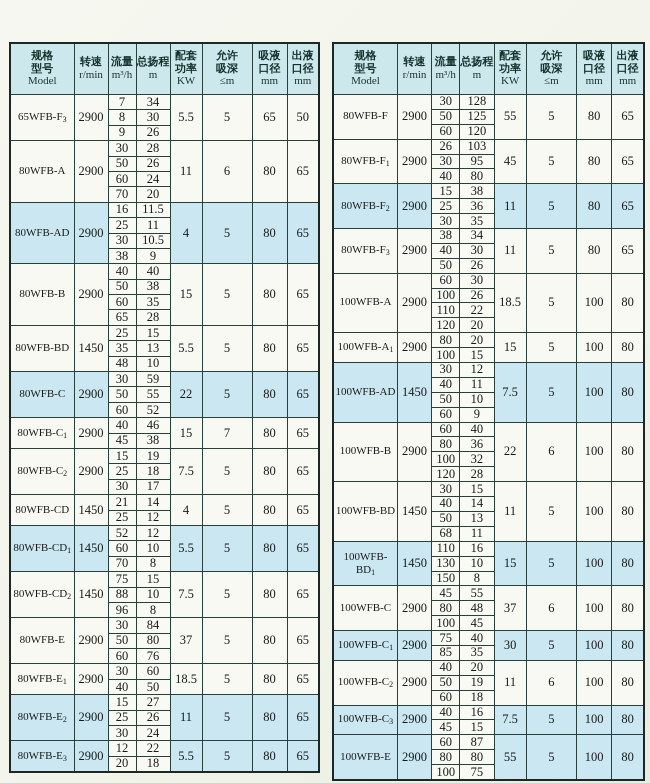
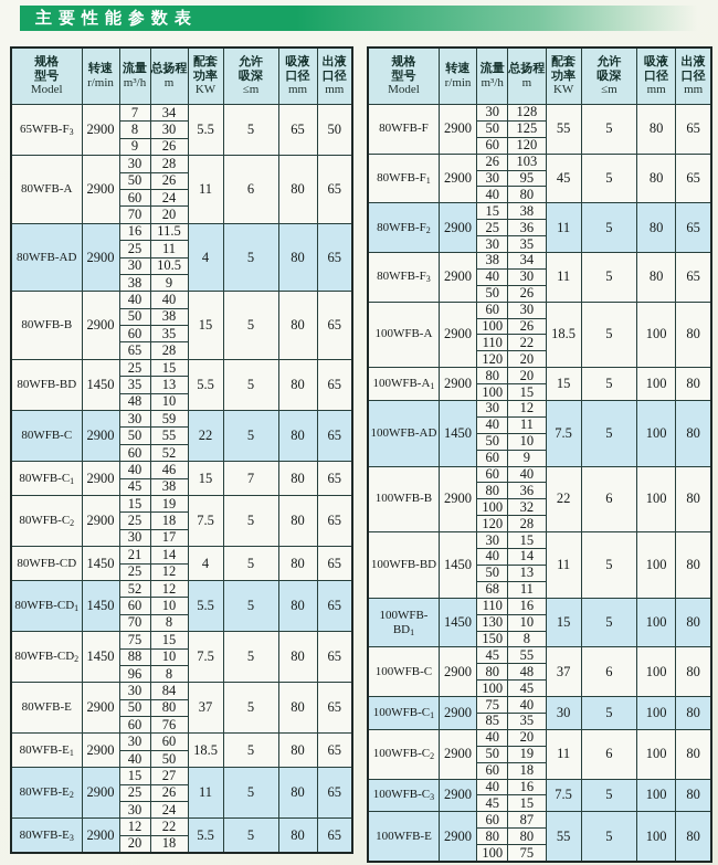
+ 主要性能参数表
  规格型号Model	转速r/min	流量m³/h	总扬程m	配套功率KW	允许吸深≤m	吸液口径mm	出液口径mm
  65WFB-F3	2900	7	34	5.5	5	65	50
  8	30
  9	26
  80WFB-A	2900	30	28	11	6	80	65
  50	26
  60	24
  70	20
  80WFB-AD	2900	16	11.5	4	5	80	65
  25	11
  30	10.5
  38	9
  80WFB-B	2900	40	40	15	5	80	65
  50	38
  60	35
  65	28
  80WFB-BD	1450	25	15	5.5	5	80	65
  35	13
  48	10
  80WFB-C	2900	30	59	22	5	80	65
  50	55
  60	52
  80WFB-C1	2900	40	46	15	7	80	65
  45	38
  80WFB-C2	2900	15	19	7.5	5	80	65
  25	18
  30	17
  80WFB-CD	1450	21	14	4	5	80	65
  25	12
  80WFB-CD1	1450	52	12	5.5	5	80	65
  60	10
  70	8
  80WFB-CD2	1450	75	15	7.5	5	80	65
  88	10
  96	8
  80WFB-E	2900	30	84	37	5	80	65
  50	80
  60	76
  80WFB-E1	2900	30	60	18.5	5	80	65
  40	50
  80WFB-E2	2900	15	27	11	5	80	65
  25	26
  30	24
  80WFB-E3	2900	12	22	5.5	5	80	65
  20	18
  规格型号Model	转速r/min	流量m³/h	总扬程m	配套功率KW	允许吸深≤m	吸液口径mm	出液口径mm
  80WFB-F	2900	30	128	55	5	80	65
  50	125
  60	120
  80WFB-F1	2900	26	103	45	5	80	65
  30	95
  40	80
  80WFB-F2	2900	15	38	11	5	80	65
  25	36
  30	35
  80WFB-F3	2900	38	34	11	5	80	65
  40	30
  50	26
  100WFB-A	2900	60	30	18.5	5	100	80
  100	26
  110	22
  120	20
  100WFB-A1	2900	80	20	15	5	100	80
  100	15
  100WFB-AD	1450	30	12	7.5	5	100	80
  40	11
  50	10
  60	9
  100WFB-B	2900	60	40	22	6	100	80
  80	36
  100	32
  120	28
  100WFB-BD	1450	30	15	11	5	100	80
  40	14
  50	13
  68	11
  100WFB-BD1	1450	110	16	15	5	100	80
  130	10
  150	8
  100WFB-C	2900	45	55	37	6	100	80
  80	48
  100	45
  100WFB-C1	2900	75	40	30	5	100	80
  85	35
  100WFB-C2	2900	40	20	11	6	100	80
  50	19
  60	18
  100WFB-C3	2900	40	16	7.5	5	100	80
  45	15
  100WFB-E	2900	60	87	55	5	100	80
  80	80
  100	75
